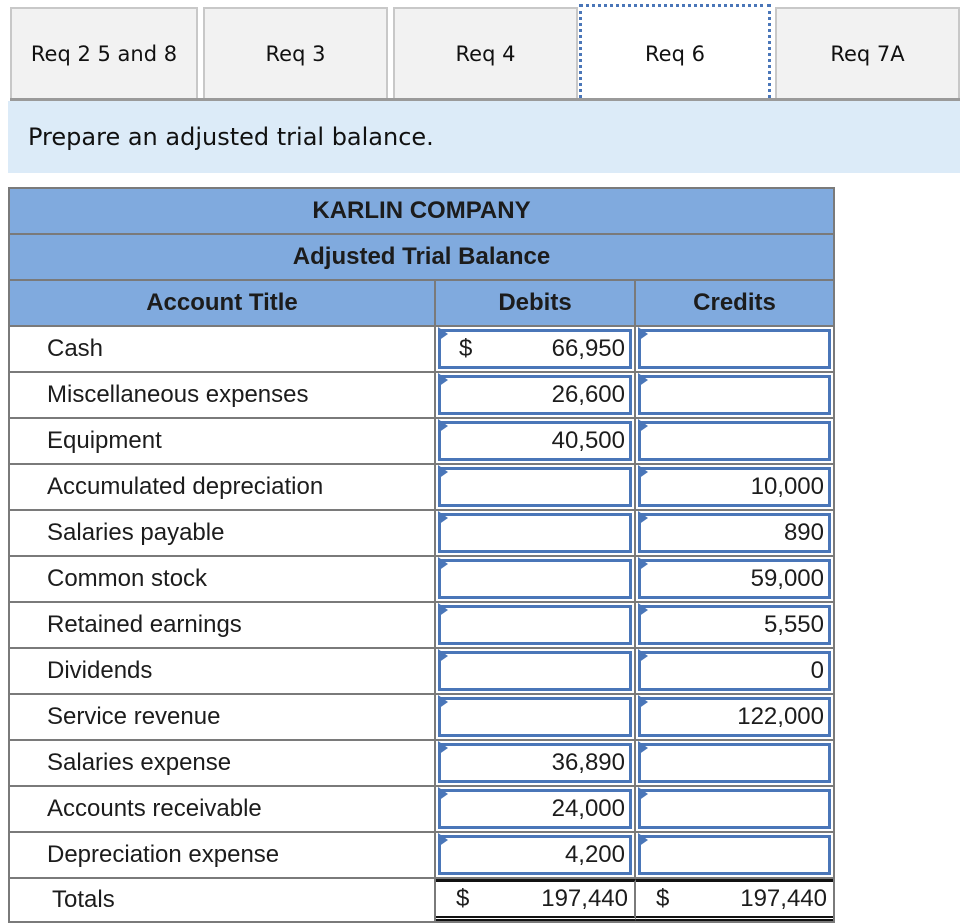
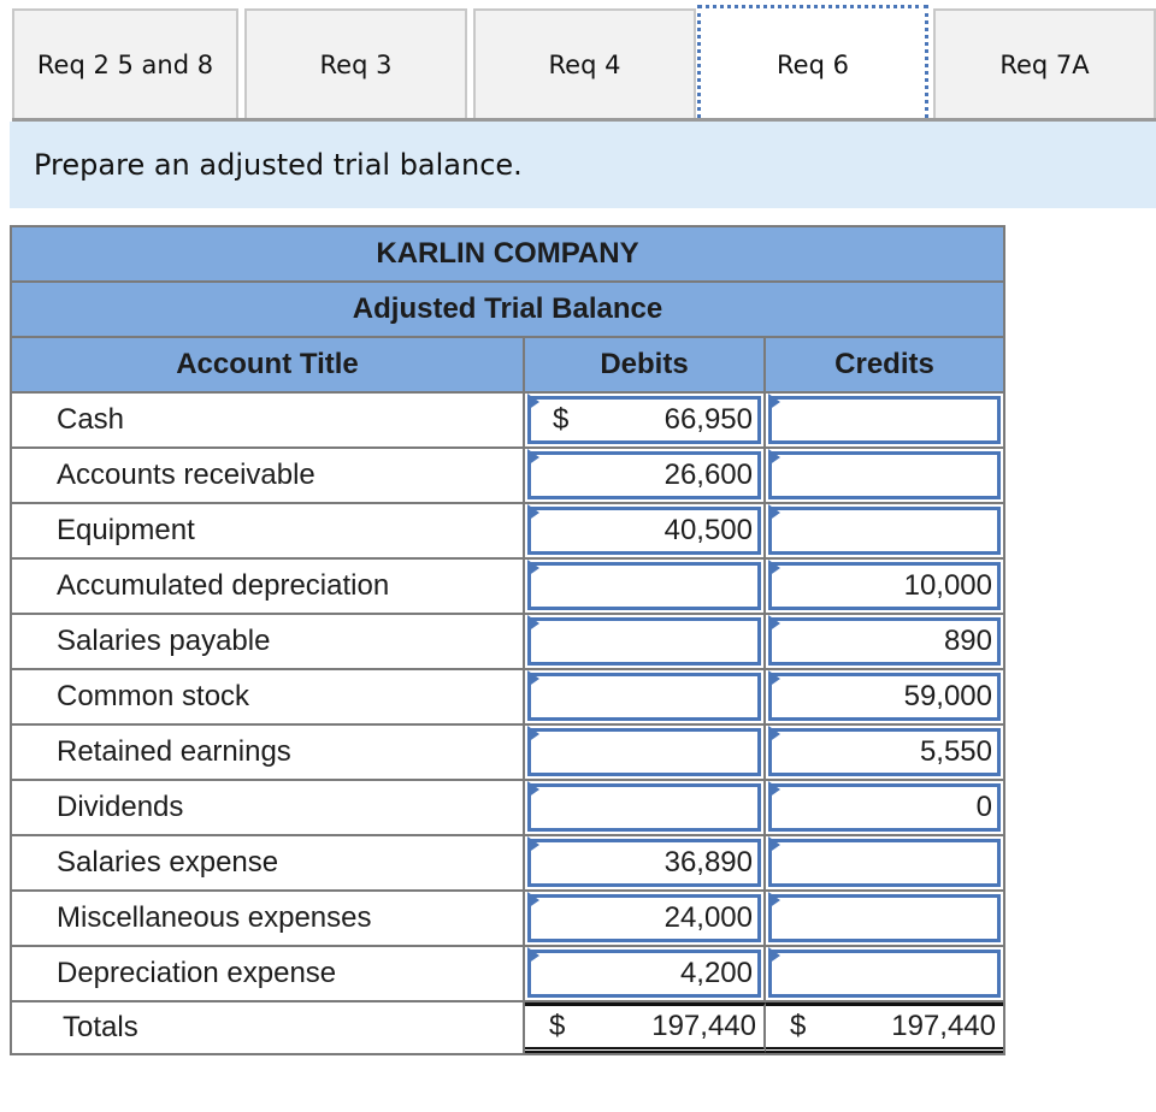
  Req 2 5 and 8
  Req 3
  Req 4
  Req 6
  Req 7A
  Prepare an adjusted trial balance.
  KARLIN COMPANY
  Adjusted Trial Balance
  Account Title
  Debits
  Credits
  Cash
  $
  66,950
- Miscellaneous expenses
+ Accounts receivable
  26,600
  Equipment
  40,500
  Accumulated depreciation
  10,000
  Salaries payable
  890
  Common stock
  59,000
  Retained earnings
  5,550
  Dividends
  0
- Service revenue
- 122,000
  Salaries expense
  36,890
- Accounts receivable
+ Miscellaneous expenses
  24,000
  Depreciation expense
  4,200
  Totals
  $
  197,440
  $
  197,440
